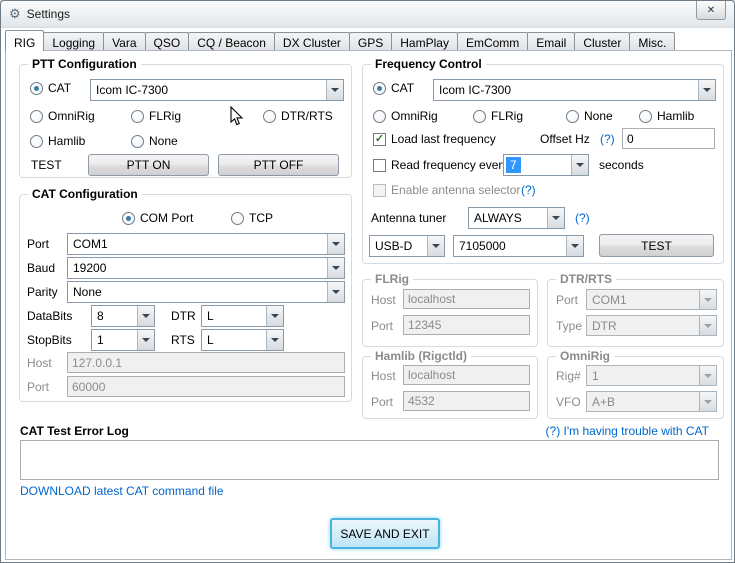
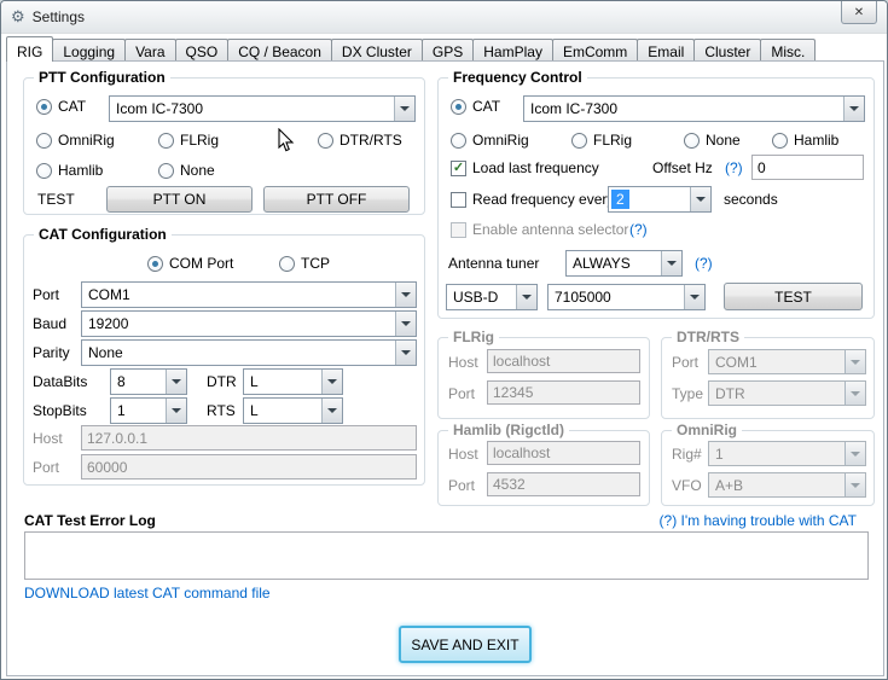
  ⚙
  Settings
  ✕
  RIG
  Logging
  Vara
  QSO
  CQ / Beacon
  DX Cluster
  GPS
  HamPlay
  EmComm
  Email
  Cluster
  Misc.
  PTT Configuration
  CAT
  Icom IC-7300
  OmniRig
  FLRig
  DTR/RTS
  Hamlib
  None
  TEST
  PTT ON
  PTT OFF
  CAT Configuration
  COM Port
  TCP
  Port
  COM1
  Baud
  19200
  Parity
  None
  DataBits
  8
  DTR
  L
  StopBits
  1
  RTS
  L
  Host
  127.0.0.1
  Port
  60000
  Frequency Control
  CAT
  Icom IC-7300
  OmniRig
  FLRig
  None
  Hamlib
  ✓
  Load last frequency
  Offset Hz
  (?)
  0
  ✓
  Read frequency ever
- 7
+ 2
  seconds
  Enable antenna selector
  (?)
  Antenna tuner
  ALWAYS
  (?)
  USB-D
  7105000
  TEST
  FLRig
  Host
  localhost
  Port
  12345
  DTR/RTS
  Port
  COM1
  Type
  DTR
  Hamlib (Rigctld)
  Host
  localhost
  Port
  4532
  OmniRig
  Rig#
  1
  VFO
  A+B
  CAT Test Error Log
  (?) I'm having trouble with CAT
  DOWNLOAD latest CAT command file
  SAVE AND EXIT
